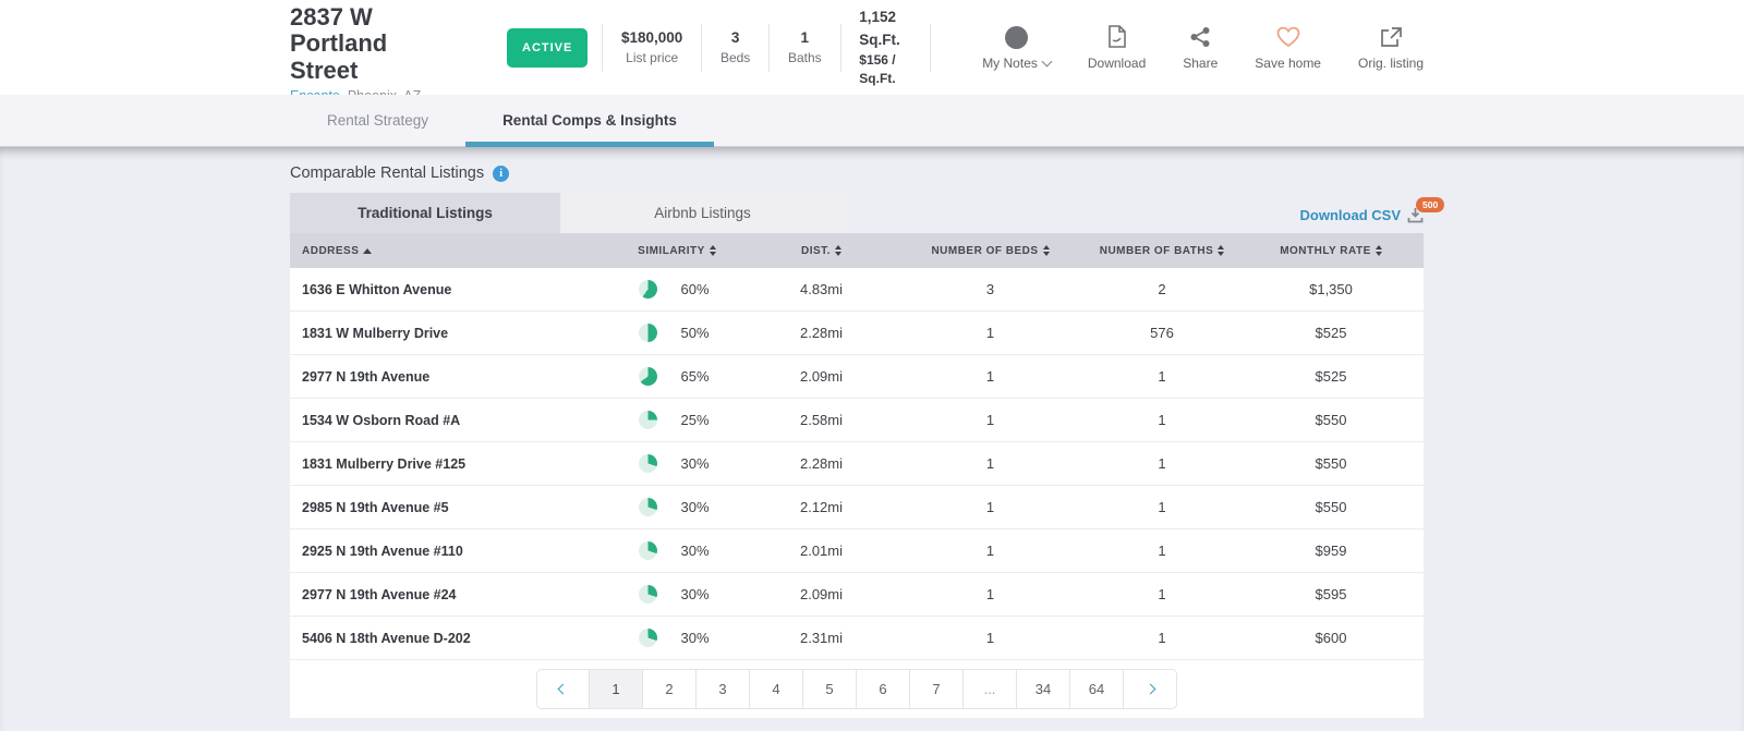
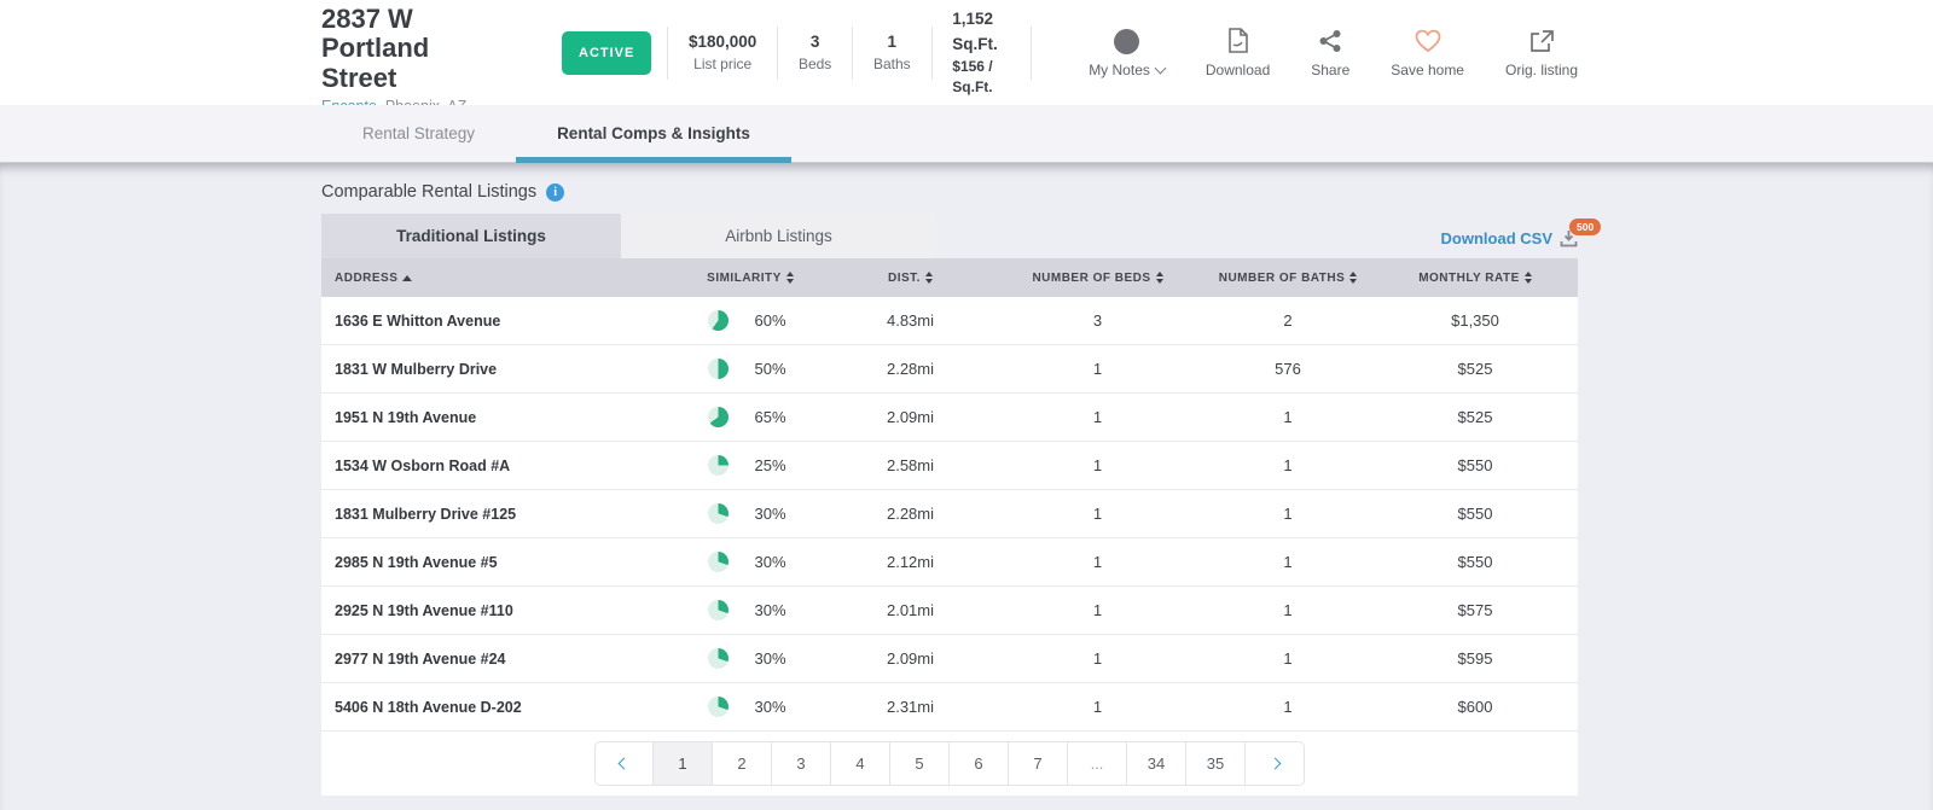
  2837 W Portland Street
  ACTIVE
  $180,000
  List price
  3
  Beds
  1
  Baths
  1,152 Sq.Ft.
  $156 / Sq.Ft.
  My Notes
  Download
  Share
  Save home
  Orig. listing
  Rental Strategy
  Rental Comps & Insights
  Comparable Rental Listings
  i
  Traditional Listings
  Airbnb Listings
  Download CSV
  500
  ADDRESS
  SIMILARITY
  DIST.
  NUMBER OF BEDS
  NUMBER OF BATHS
  MONTHLY RATE
  1636 E Whitton Avenue
  60%
  4.83mi
  3
  2
  $1,350
  1831 W Mulberry Drive
  50%
  2.28mi
  1
  576
  $525
- 2977 N 19th Avenue
+ 1951 N 19th Avenue
  65%
  2.09mi
  1
  1
  $525
  1534 W Osborn Road #A
  25%
  2.58mi
  1
  1
  $550
  1831 Mulberry Drive #125
  30%
  2.28mi
  1
  1
  $550
  2985 N 19th Avenue #5
  30%
  2.12mi
  1
  1
  $550
  2925 N 19th Avenue #110
  30%
  2.01mi
  1
  1
- $959
+ $575
  2977 N 19th Avenue #24
  30%
  2.09mi
  1
  1
  $595
  5406 N 18th Avenue D-202
  30%
  2.31mi
  1
  1
  $600
  1
  2
  3
  4
  5
  6
  7
  ...
  34
- 64
+ 35
